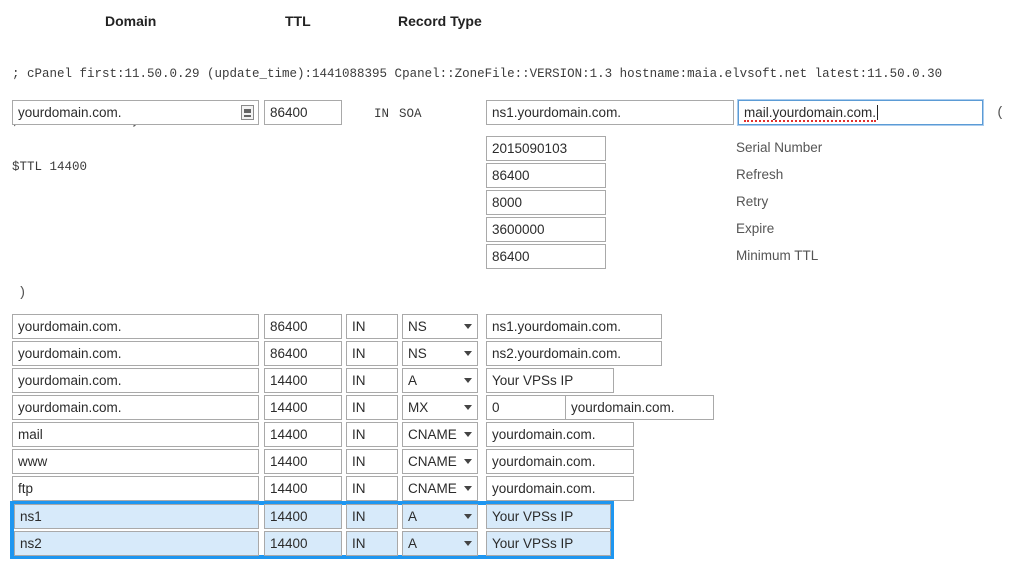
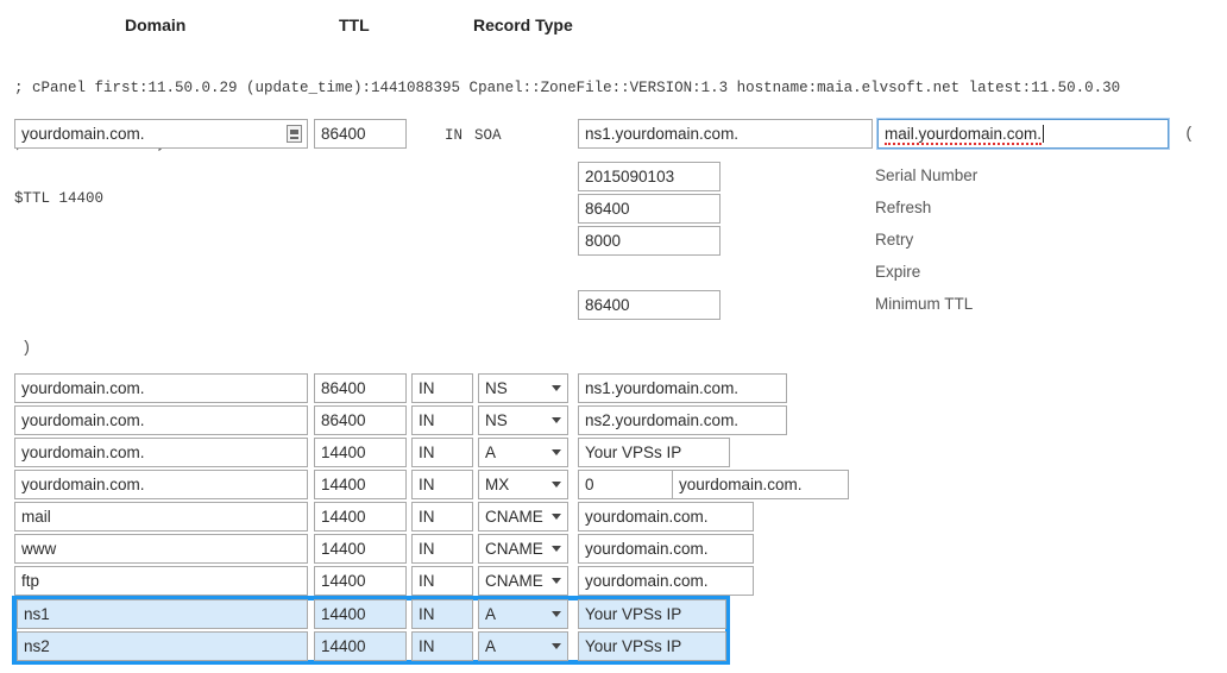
  Domain
  TTL
  Record Type
  ; cPanel first:11.50.0.29 (update_time):1441088395 Cpanel::ZoneFile::VERSION:1.3 hostname:maia.elvsoft.net latest:11.50.0.30
  $TTL 14400
  yourdomain.com.
  86400
  IN
  SOA
  ns1.yourdomain.com.
  mail.yourdomain.com.
  (
  2015090103
  Serial Number
  86400
  Refresh
  8000
  Retry
- 3600000
  Expire
  86400
  Minimum TTL
  )
  yourdomain.com.
  86400
  IN
  NS
  ns1.yourdomain.com.
  yourdomain.com.
  86400
  IN
  NS
  ns2.yourdomain.com.
  yourdomain.com.
  14400
  IN
  A
  Your VPSs IP
  yourdomain.com.
  14400
  IN
  MX
  0
  yourdomain.com.
  mail
  14400
  IN
  CNAME
  yourdomain.com.
  www
  14400
  IN
  CNAME
  yourdomain.com.
  ftp
  14400
  IN
  CNAME
  yourdomain.com.
  ns1
  14400
  IN
  A
  Your VPSs IP
  ns2
  14400
  IN
  A
  Your VPSs IP
